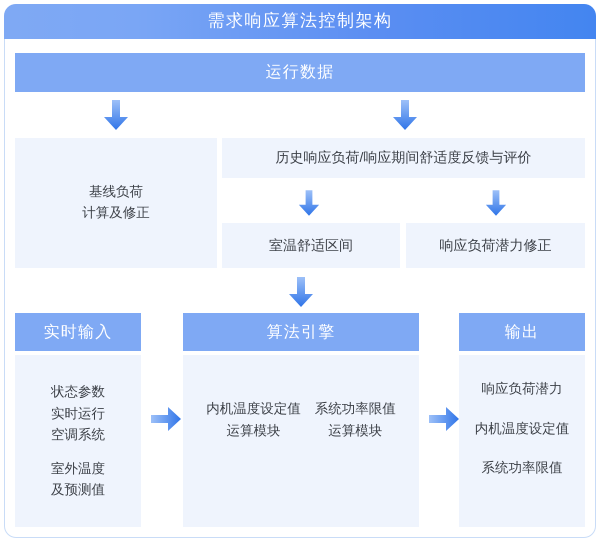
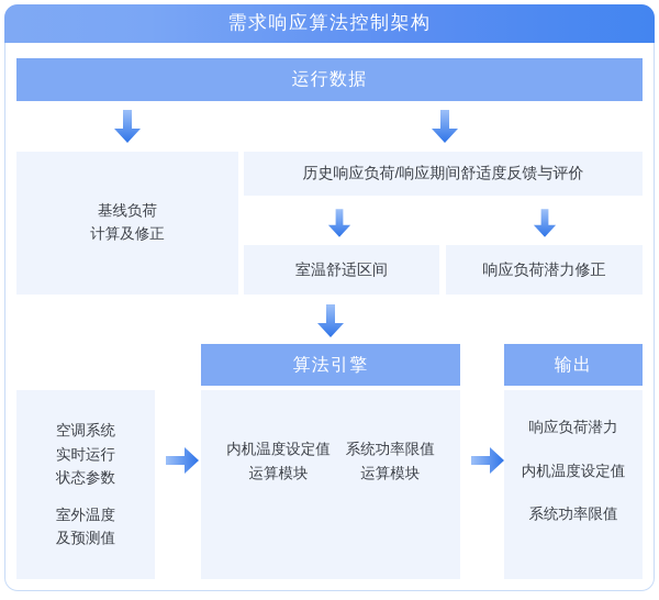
  需求响应算法控制架构
  运行数据
  基线负荷
  计算及修正
  历史响应负荷/响应期间舒适度反馈与评价
  室温舒适区间
  响应负荷潜力修正
- 实时输入
- 状态参数
+ 空调系统
  实时运行
- 空调系统
+ 状态参数
  室外温度
  及预测值
  算法引擎
  内机温度设定值
  运算模块
  系统功率限值
  运算模块
  输出
  响应负荷潜力
  内机温度设定值
  系统功率限值
